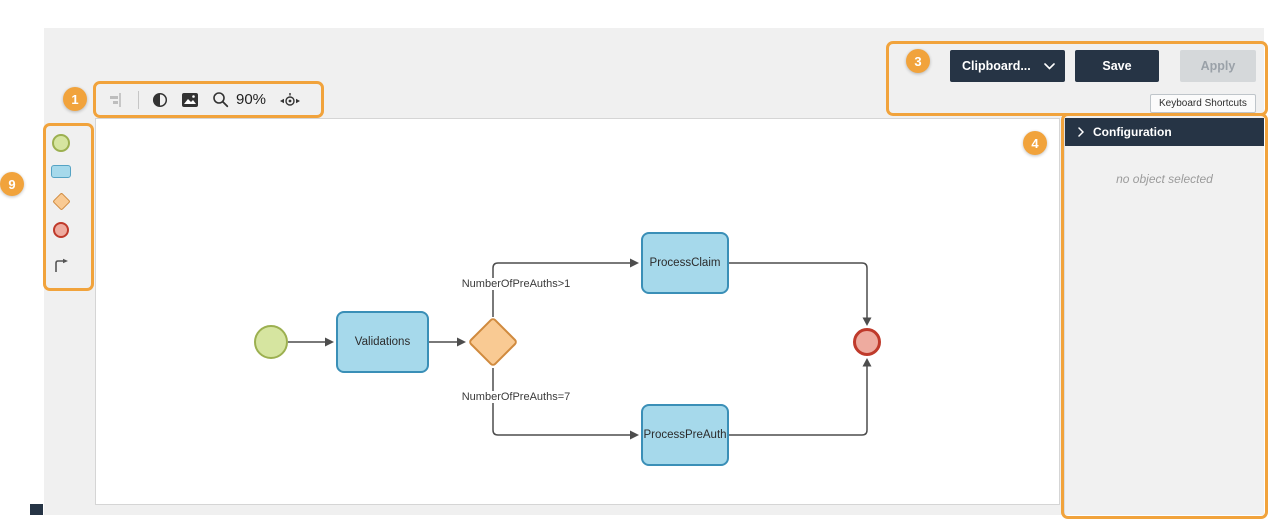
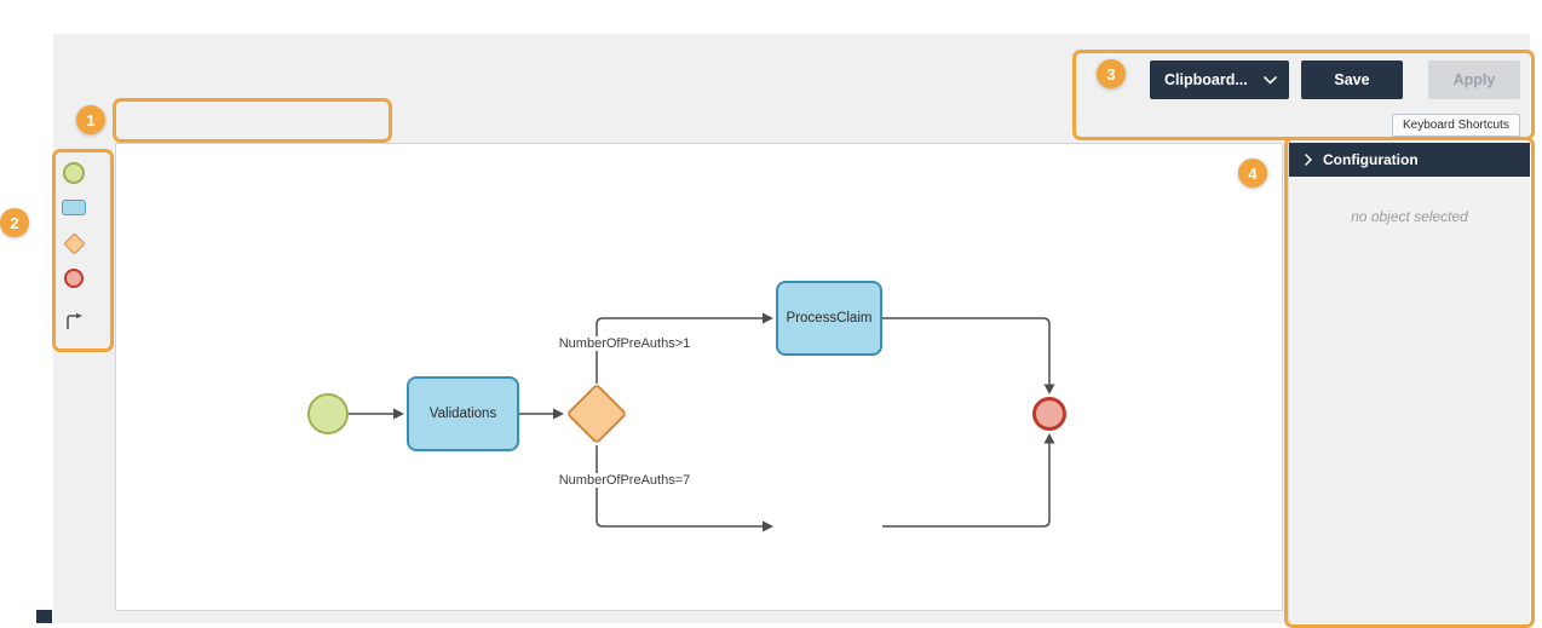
- 90%
  Clipboard...
  Save
  Apply
  Keyboard Shortcuts
  NumberOfPreAuths>1
  NumberOfPreAuths=7
  Validations
  ProcessClaim
- ProcessPreAuth
  Configuration
  no object selected
  1
- 9
+ 2
  3
  4
